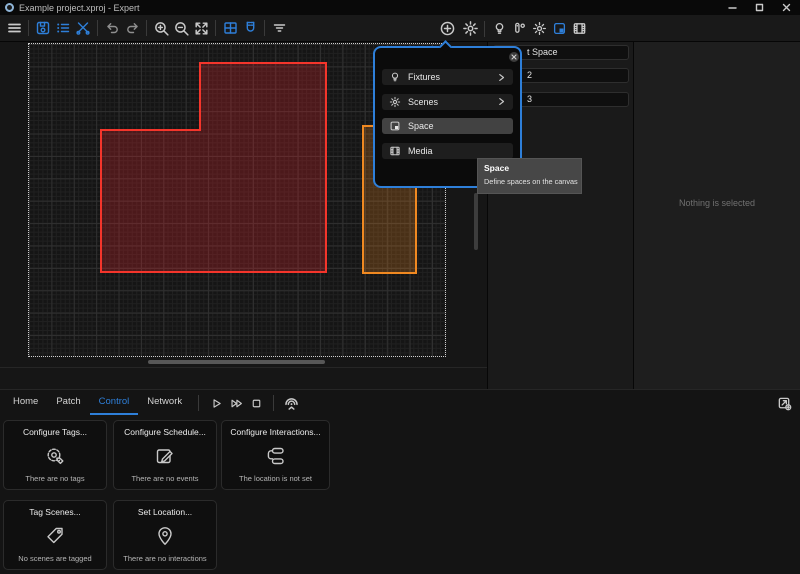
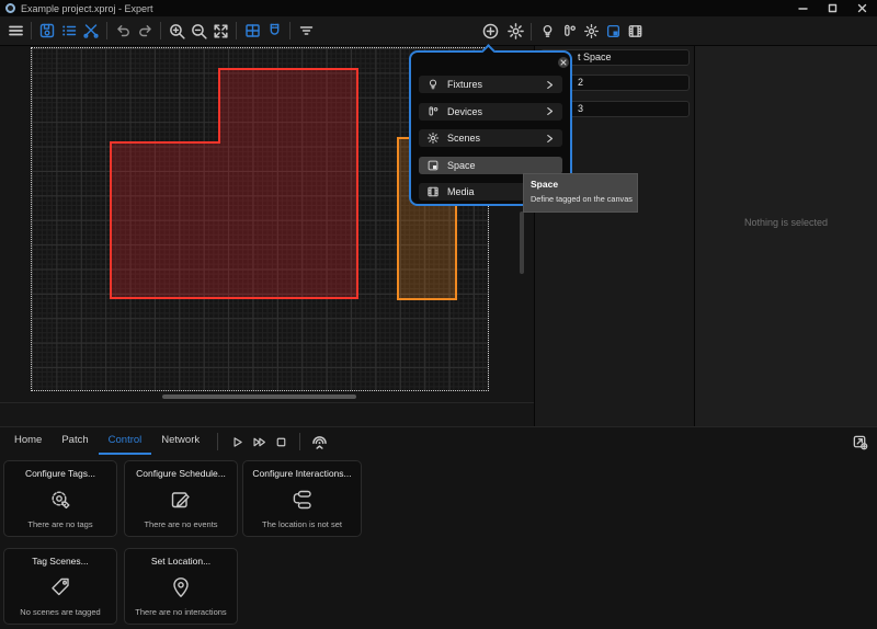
  Example project.xproj - Expert
  t Space
  2
  3
  Nothing is selected
  Fixtures
+ Devices
  Scenes
  Space
  Media
  Space
- Define spaces on the canvas
+ Define tagged on the canvas
  Home
  Patch
  Control
  Network
  Configure Tags...
  There are no tags
  Configure Schedule...
  There are no events
  Configure Interactions...
  The location is not set
  Tag Scenes...
  No scenes are tagged
  Set Location...
  There are no interactions
